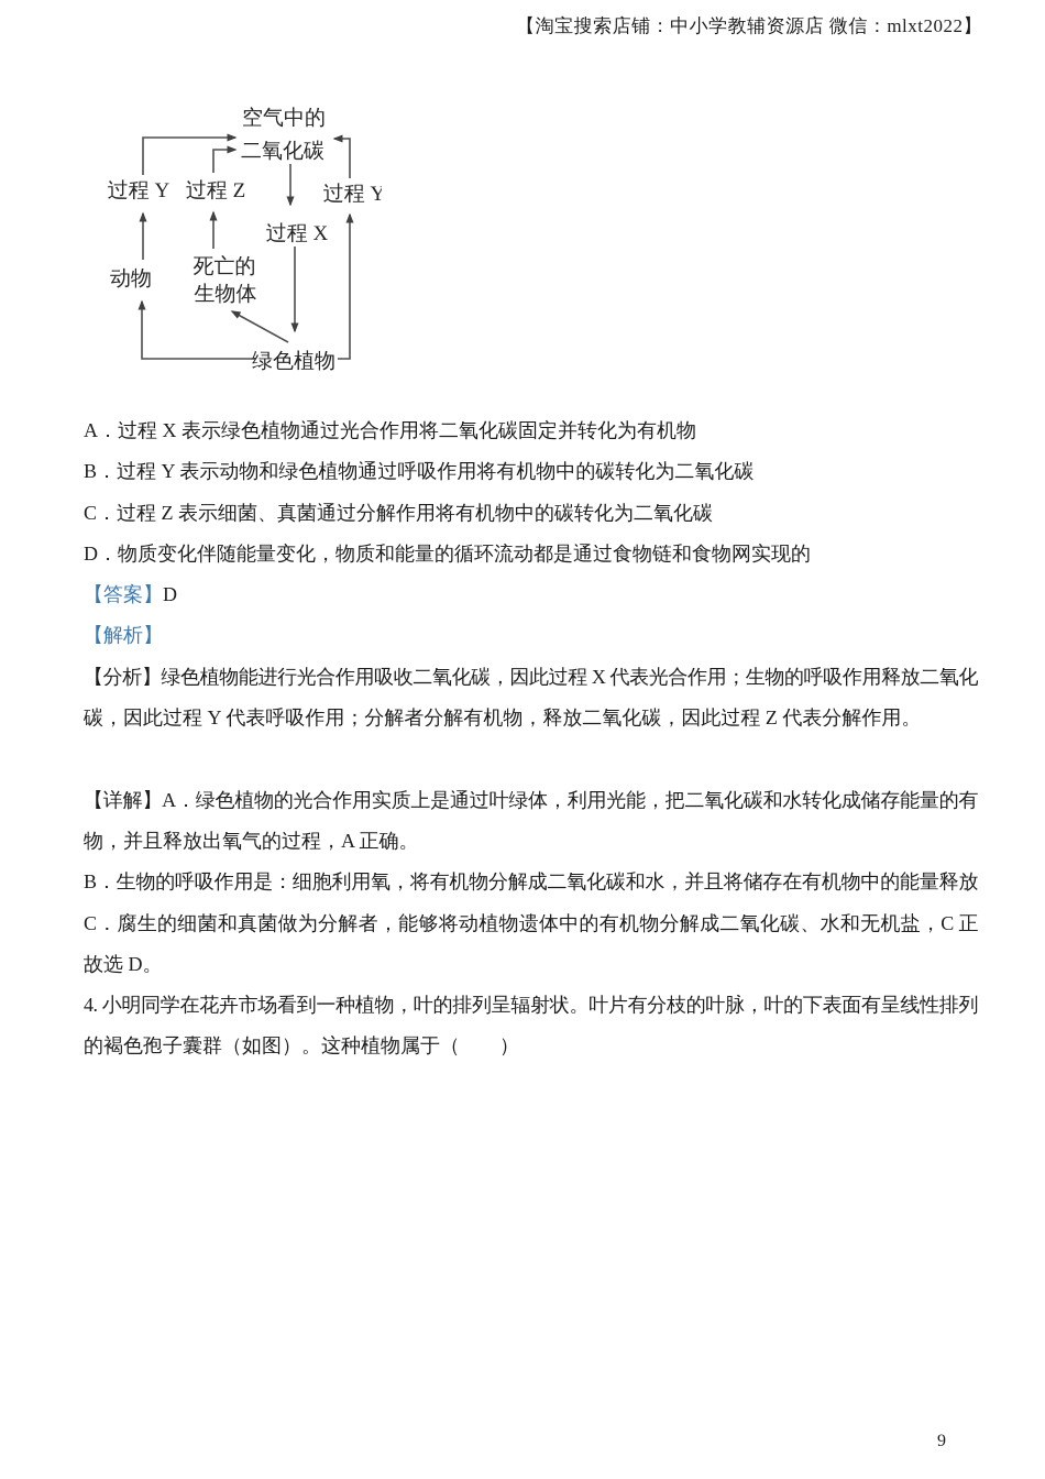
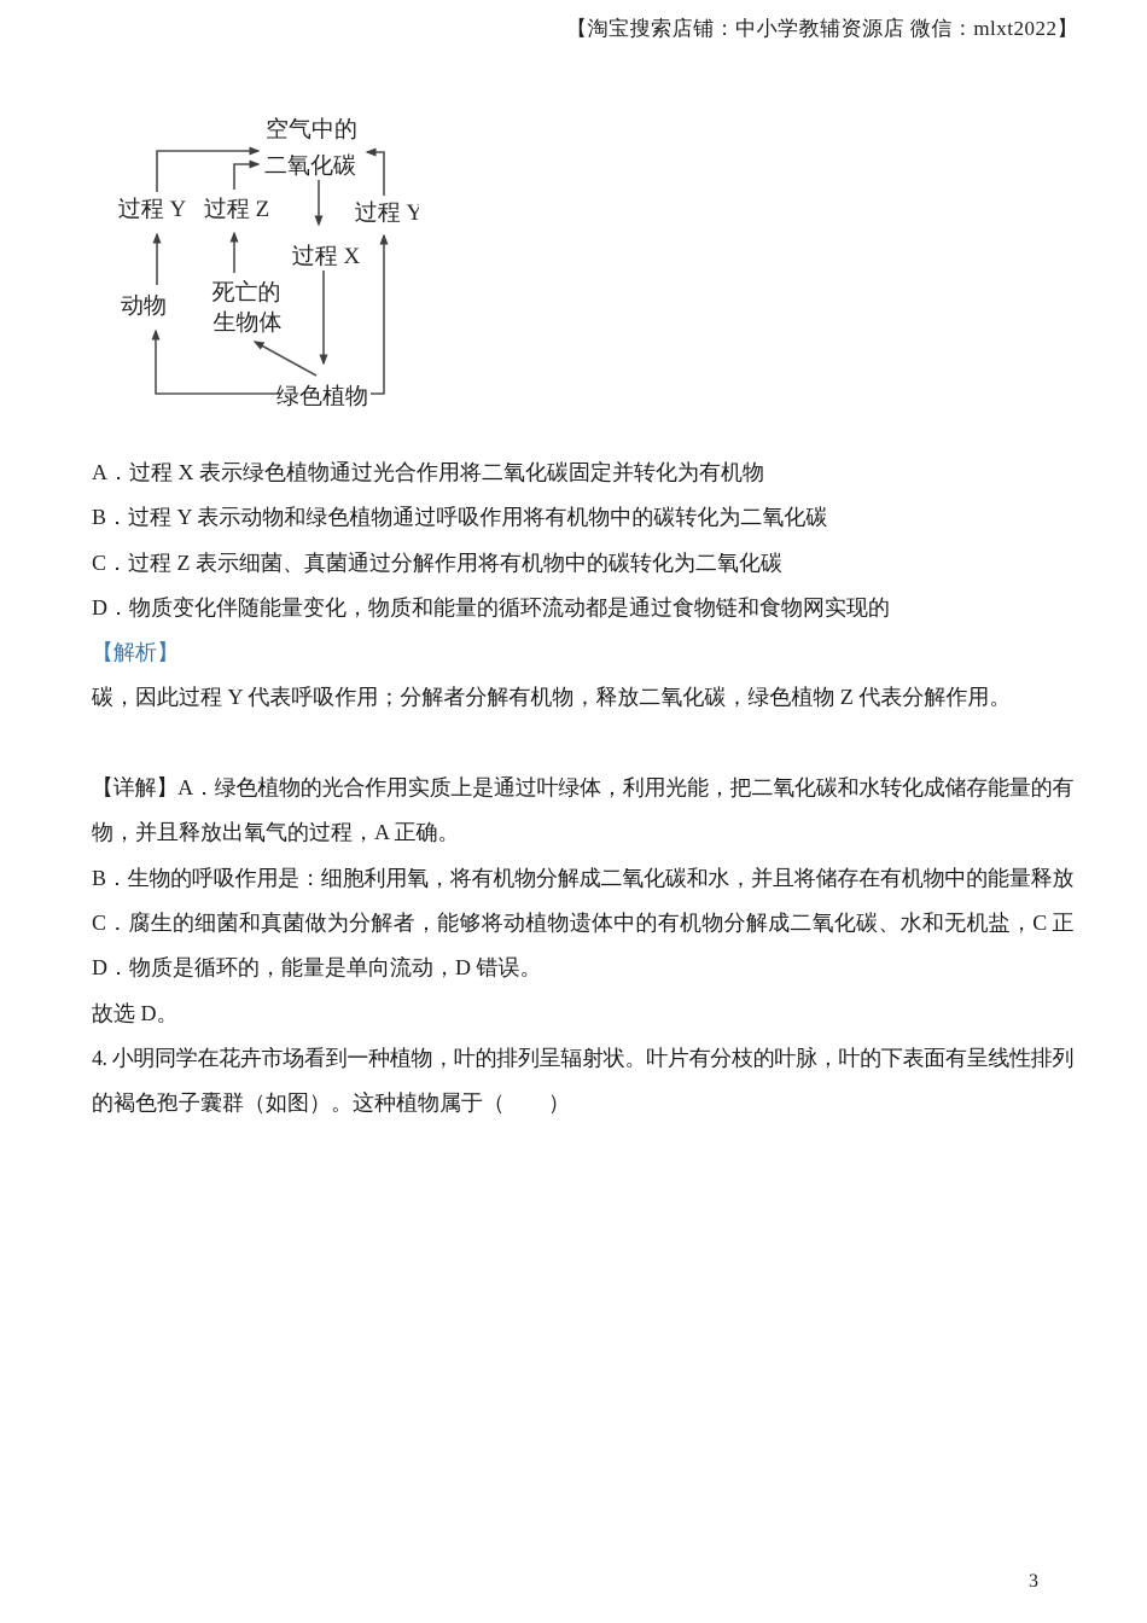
  【淘宝搜索店铺：中小学教辅资源店 微信：mlxt2022】
  空气中的
  二氧化碳
  过程 Y
  过程 Z
  过程 Y
  过程 X
  动物
  死亡的
  生物体
  绿色植物
  A．过程 X 表示绿色植物通过光合作用将二氧化碳固定并转化为有机物
  B．过程 Y 表示动物和绿色植物通过呼吸作用将有机物中的碳转化为二氧化碳
  C．过程 Z 表示细菌、真菌通过分解作用将有机物中的碳转化为二氧化碳
  D．物质变化伴随能量变化，物质和能量的循环流动都是通过食物链和食物网实现的
- 【答案】D
  【解析】
- 【分析】绿色植物能进行光合作用吸收二氧化碳，因此过程 X 代表光合作用；生物的呼吸作用释放二氧化
- 碳，因此过程 Y 代表呼吸作用；分解者分解有机物，释放二氧化碳，因此过程 Z 代表分解作用。
+ 碳，因此过程 Y 代表呼吸作用；分解者分解有机物，释放二氧化碳，绿色植物 Z 代表分解作用。
  【详解】A．绿色植物的光合作用实质上是通过叶绿体，利用光能，把二氧化碳和水转化成储存能量的有
  物，并且释放出氧气的过程，A 正确。
  B．生物的呼吸作用是：细胞利用氧，将有机物分解成二氧化碳和水，并且将储存在有机物中的能量释放
  C．腐生的细菌和真菌做为分解者，能够将动植物遗体中的有机物分解成二氧化碳、水和无机盐，C 正
+ D．物质是循环的，能量是单向流动，D 错误。
  故选 D。
  4. 小明同学在花卉市场看到一种植物，叶的排列呈辐射状。叶片有分枝的叶脉，叶的下表面有呈线性排列
  的褐色孢子囊群（如图）。这种植物属于（ ）
- 9
+ 3
